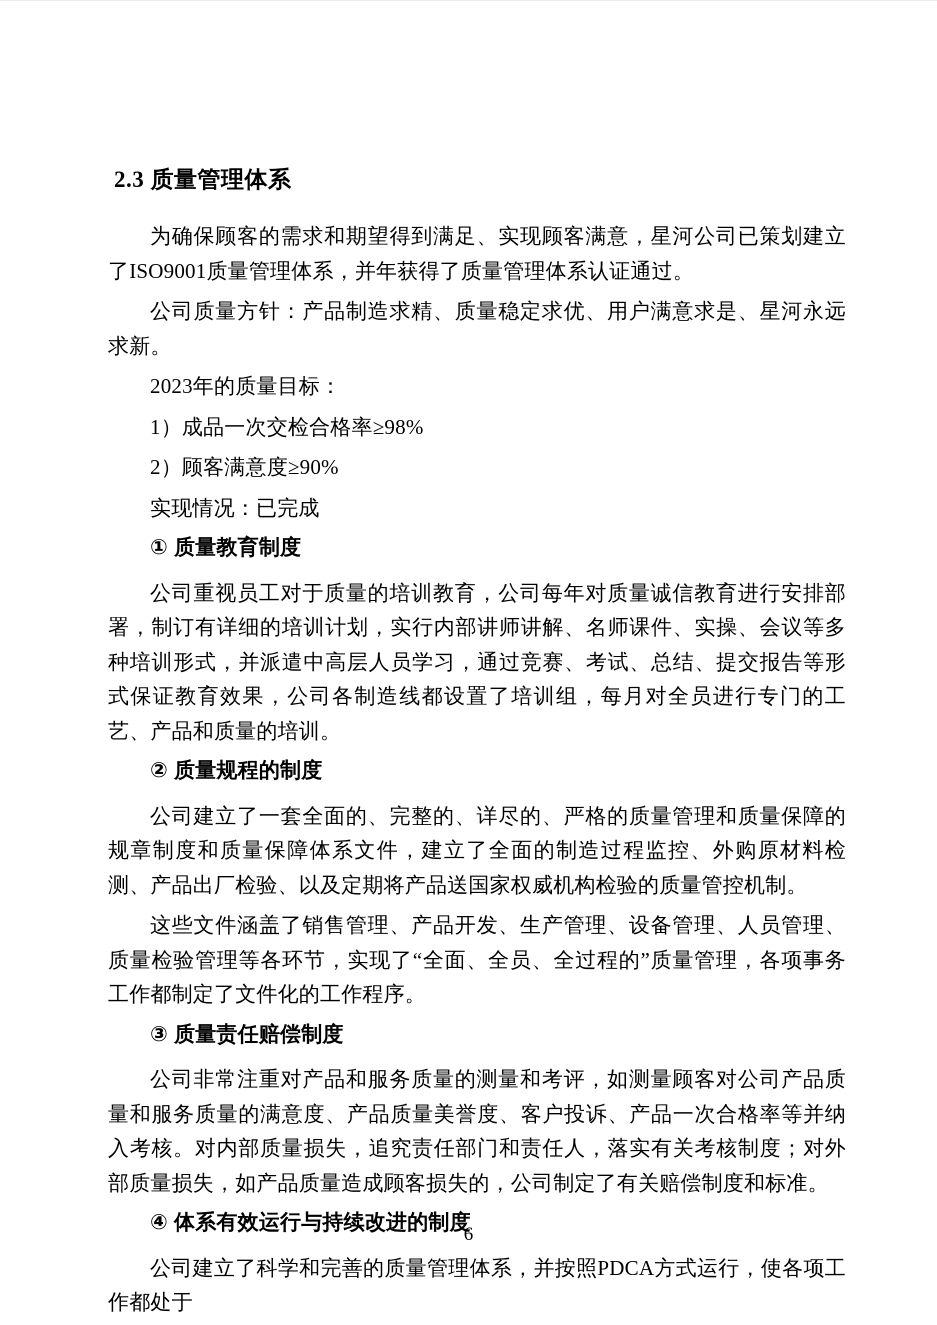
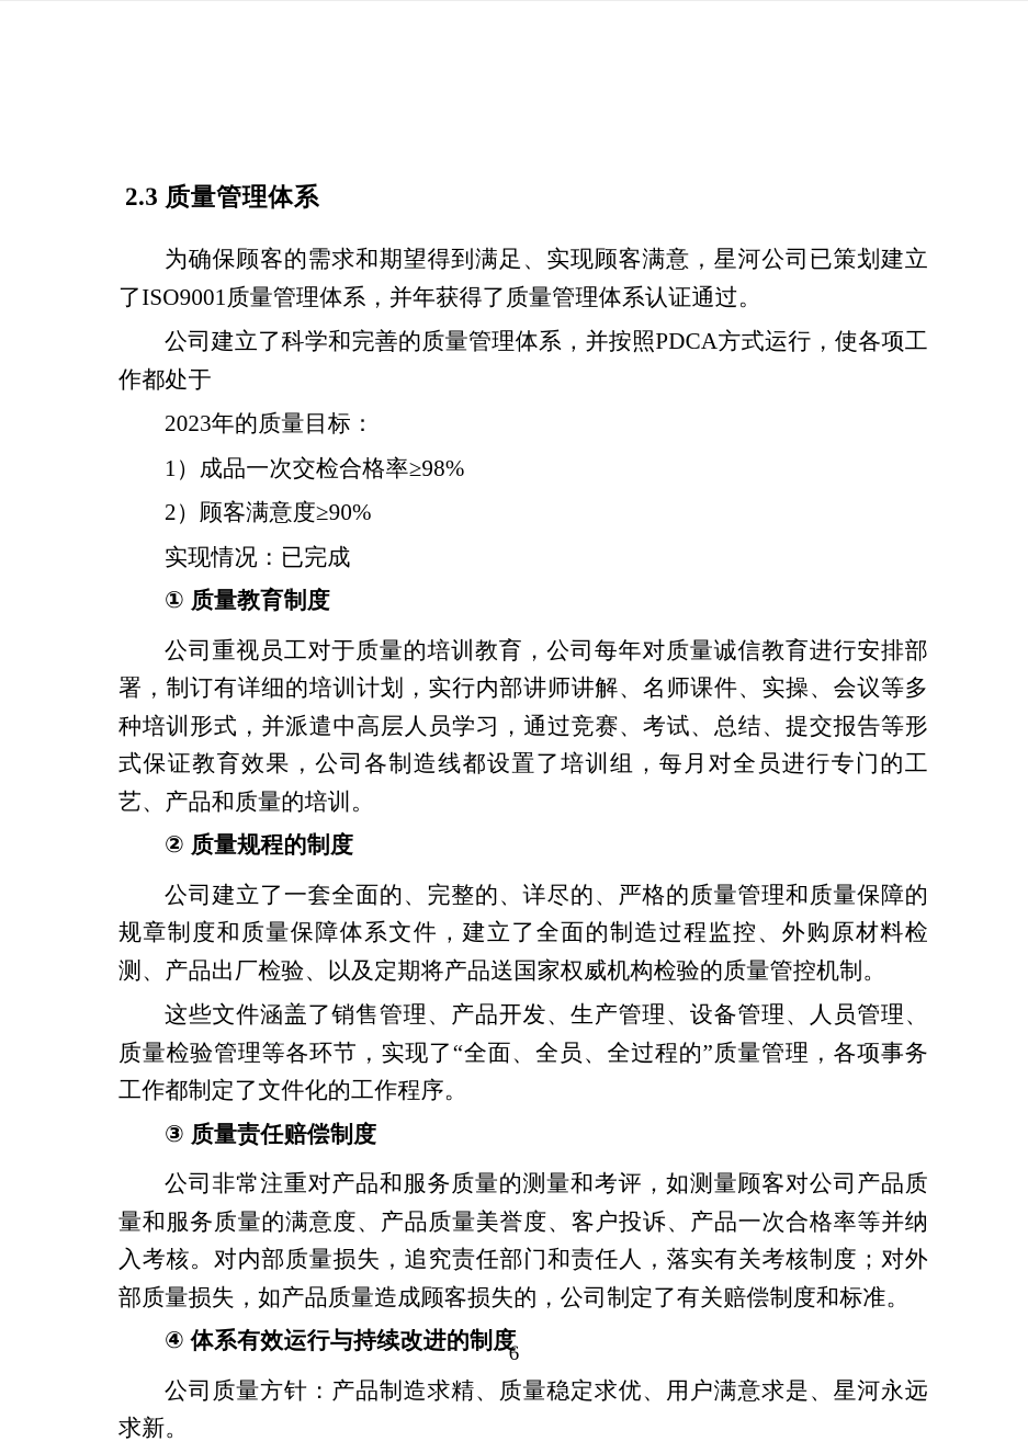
  2.3 质量管理体系
  为确保顾客的需求和期望得到满足、实现顾客满意，星河公司已策划建立了ISO9001质量管理体系，并年获得了质量管理体系认证通过。
- 公司质量方针：产品制造求精、质量稳定求优、用户满意求是、星河永远求新。
+ 公司建立了科学和完善的质量管理体系，并按照PDCA方式运行，使各项工作都处于
  2023年的质量目标：
  1）成品一次交检合格率≥98%
  2）顾客满意度≥90%
  实现情况：已完成
  ① 质量教育制度
  公司重视员工对于质量的培训教育，公司每年对质量诚信教育进行安排部署，制订有详细的培训计划，实行内部讲师讲解、名师课件、实操、会议等多种培训形式，并派遣中高层人员学习，通过竞赛、考试、总结、提交报告等形式保证教育效果，公司各制造线都设置了培训组，每月对全员进行专门的工艺、产品和质量的培训。
  ② 质量规程的制度
  公司建立了一套全面的、完整的、详尽的、严格的质量管理和质量保障的规章制度和质量保障体系文件，建立了全面的制造过程监控、外购原材料检测、产品出厂检验、以及定期将产品送国家权威机构检验的质量管控机制。
  这些文件涵盖了销售管理、产品开发、生产管理、设备管理、人员管理、质量检验管理等各环节，实现了“全面、全员、全过程的”质量管理，各项事务工作都制定了文件化的工作程序。
  ③ 质量责任赔偿制度
  公司非常注重对产品和服务质量的测量和考评，如测量顾客对公司产品质量和服务质量的满意度、产品质量美誉度、客户投诉、产品一次合格率等并纳入考核。对内部质量损失，追究责任部门和责任人，落实有关考核制度；对外部质量损失，如产品质量造成顾客损失的，公司制定了有关赔偿制度和标准。
  ④ 体系有效运行与持续改进的制度
- 公司建立了科学和完善的质量管理体系，并按照PDCA方式运行，使各项工作都处于
+ 公司质量方针：产品制造求精、质量稳定求优、用户满意求是、星河永远求新。
  6
